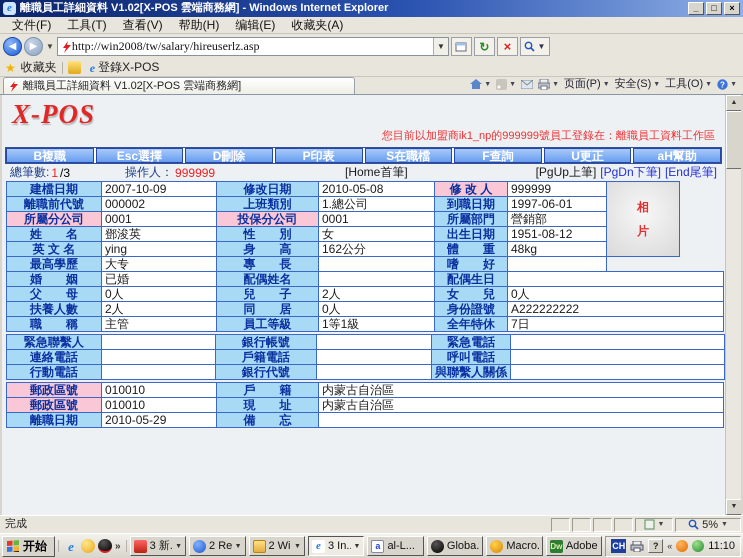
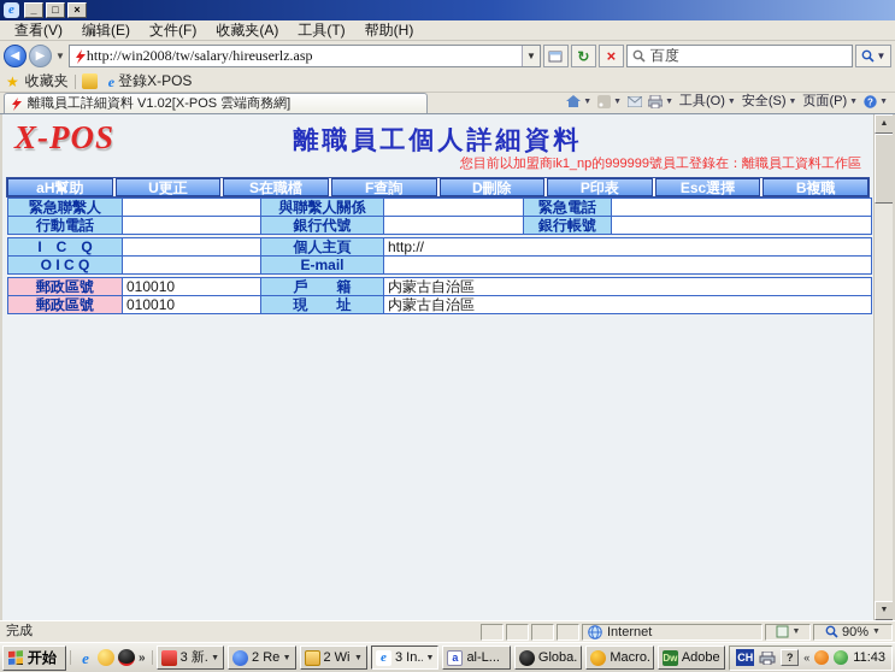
  e
- 離職員工詳細資料 V1.02[X-POS 雲端商務網] - Windows Internet Explorer
  _
  □
  ×
- 文件(F)
+ 查看(V)
- 工具(T)
+ 编辑(E)
- 查看(V)
+ 文件(F)
- 帮助(H)
+ 收藏夹(A)
- 编辑(E)
+ 工具(T)
- 收藏夹(A)
+ 帮助(H)
  ◀
  ▶
  ▼
  http://win2008/tw/salary/hireuserlz.asp
  ▼
  ↻
  ×
+ 百度
  ▼
  ★
  收藏夹
  e
  登錄X-POS
  離職員工詳細資料 V1.02[X-POS 雲端商務網]
- 页面(P)
+ 工具(O)
  安全(S)
- 工具(O)
+ 页面(P)
  ?
  X-POS
+ 離職員工個人詳細資料
  您目前以加盟商ik1_np的999999號員工登錄在：離職員工資料工作區
- B複職
+ aH幫助
- Esc選擇
+ U更正
- D刪除
+ S在職檔
- P印表
+ F查詢
- S在職檔
+ D刪除
- F查詢
+ P印表
- U更正
+ Esc選擇
- aH幫助
+ B複職
- 總筆數:
- 1
- /3
- 操作人：
- 999999
- [Home首筆]
- [PgUp上筆]
- [PgDn下筆]
- [End尾筆]
- 建檔日期	2007-10-09	修改日期	2010-05-08	修 改 人	999999	相片
- 離職前代號	000002	上班類別	1.總公司	到職日期	1997-06-01
- 所屬分公司	0001	投保分公司	0001	所屬部門	營銷部
- 姓 名	鄧浚英	性 別	女	出生日期	1951-08-12
- 英 文 名	ying	身 高	162公分	體 重	48kg
- 最高學歷	大专	專 長		嗜 好
- 婚 姻	已婚	配偶姓名		配偶生日
- 父 母	0人	兒 子	2人	女 兒	0人
- 扶養人數	2人	同 居	0人	身份證號	A222222222
- 職 稱	主管	員工等級	1等1級	全年特休	7日
- 緊急聯繫人		銀行帳號		緊急電話
+ 緊急聯繫人		與聯繫人關係		緊急電話
- 連絡電話		戶籍電話		呼叫電話
- 行動電話		銀行代號		與聯繫人關係
+ 行動電話		銀行代號		銀行帳號
+ I C Q		個人主頁	http://
+ O I C Q		E-mail
  郵政區號	010010	戶 籍	内蒙古自治區
  郵政區號	010010	現 址	内蒙古自治區
- 離職日期	2010-05-29	備 忘
  完成
+ Internet
- 5%
+ 90%
  开始
  e
  »
  e
  a
  al-L...
  Globa.
  Macro.
  Dw
  CH
  ?
  «
- 11:10
+ 11:43
